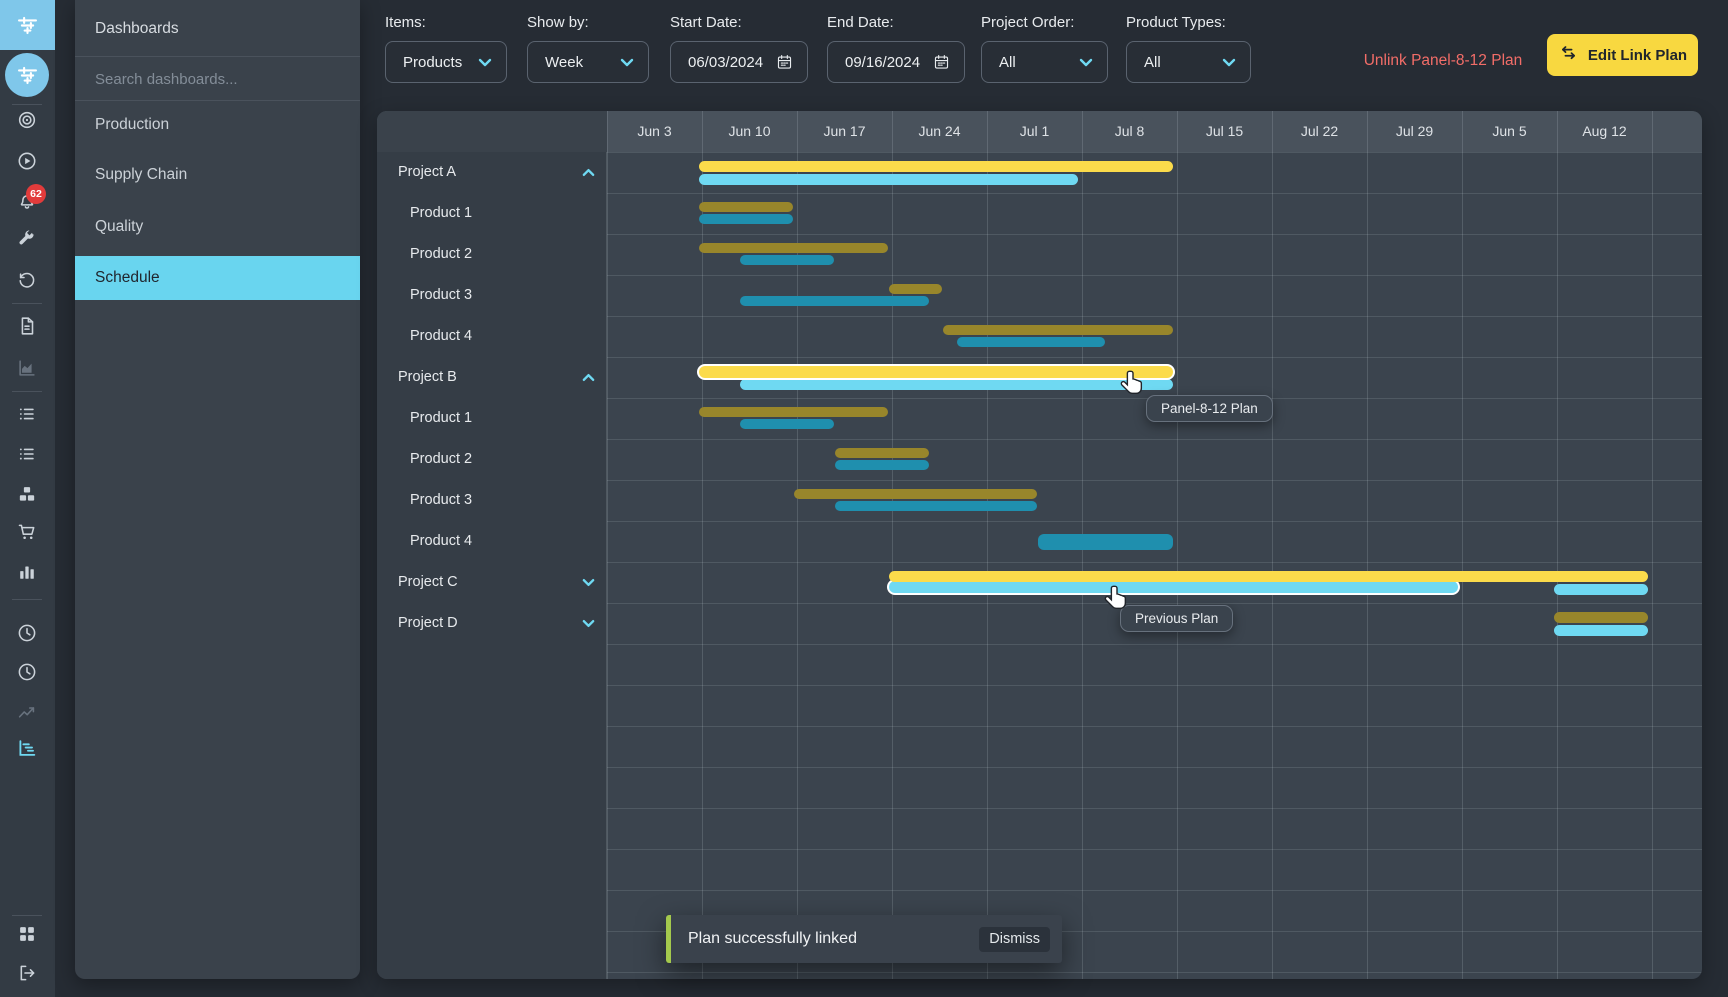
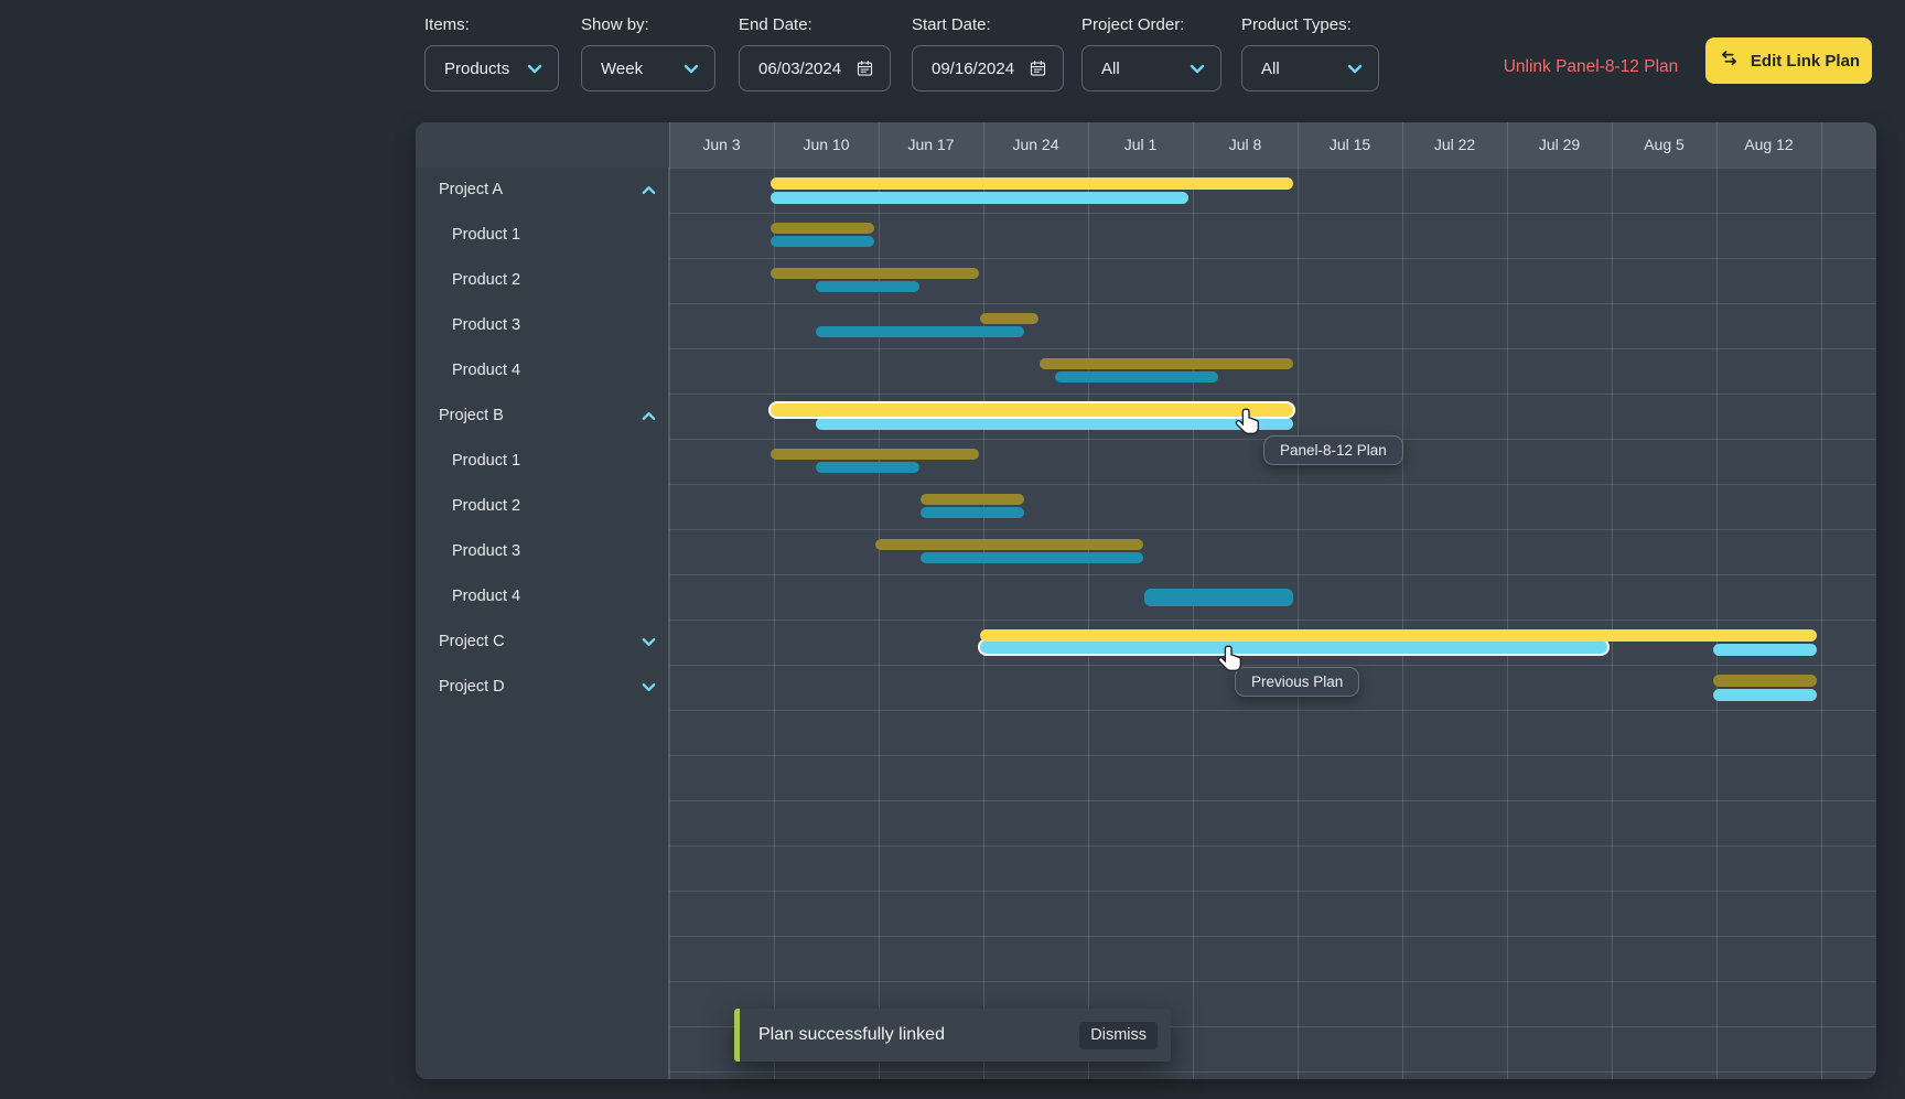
- 62
- Dashboards
- Search dashboards...
- Production
- Supply Chain
- Quality
- Schedule
  Items:
  Products
  Show by:
  Week
- Start Date:
+ End Date:
  06/03/2024
- End Date:
+ Start Date:
  09/16/2024
  Project Order:
  All
  Product Types:
  All
  Unlink Panel-8-12 Plan
  Edit Link Plan
  Jun 3
  Jun 10
  Jun 17
  Jun 24
  Jul 1
  Jul 8
  Jul 15
  Jul 22
  Jul 29
- Jun 5
+ Aug 5
  Aug 12
  Project A
  Product 1
  Product 2
  Product 3
  Product 4
  Project B
  Product 1
  Product 2
  Product 3
  Product 4
  Project C
  Project D
  Panel-8-12 Plan
  Previous Plan
  Plan successfully linked
  Dismiss
